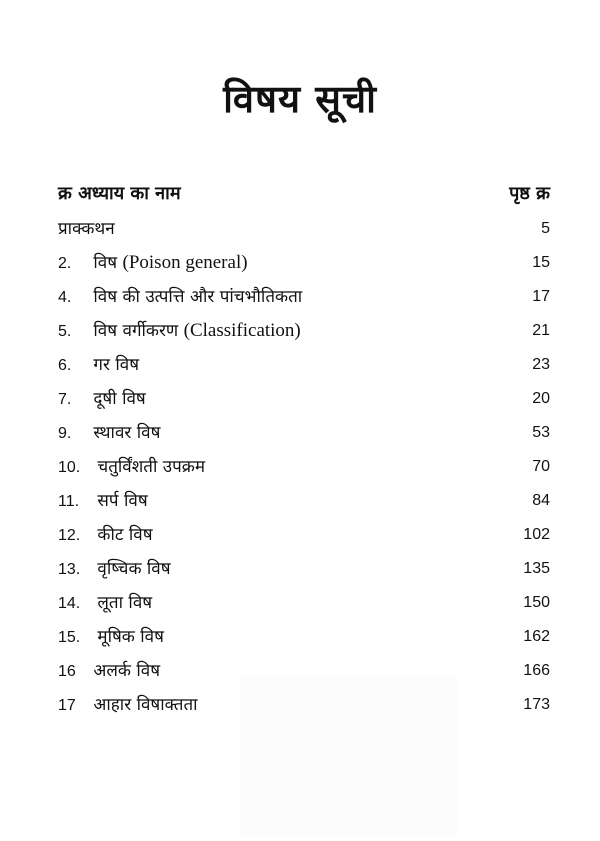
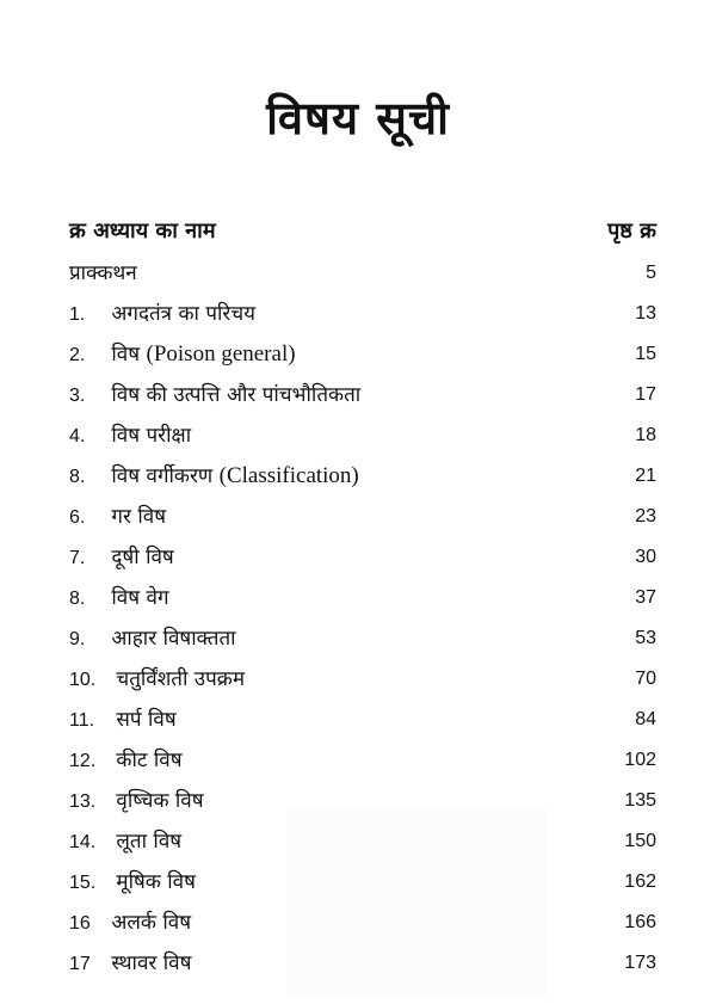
  विषय सूची
  क्र अध्याय का नाम
  पृष्ठ क्र
  प्राक्कथन
  5
+ 1. अगदतंत्र का परिचय
+ 13
  2. विष (Poison general)
  15
- 4. विष की उत्पत्ति और पांचभौतिकता
+ 3. विष की उत्पत्ति और पांचभौतिकता
  17
+ 4. विष परीक्षा
+ 18
- 5. विष वर्गीकरण (Classification)
+ 8. विष वर्गीकरण (Classification)
  21
  6. गर विष
  23
  7. दूषी विष
- 20
+ 30
+ 8. विष वेग
+ 37
- 9. स्थावर विष
+ 9. आहार विषाक्तता
  53
  10. चतुर्विंशती उपक्रम
  70
  11. सर्प विष
  84
  12. कीट विष
  102
  13. वृष्चिक विष
  135
  14. लूता विष
  150
  15. मूषिक विष
  162
  16 अलर्क विष
  166
- 17 आहार विषाक्तता
+ 17 स्थावर विष
  173
